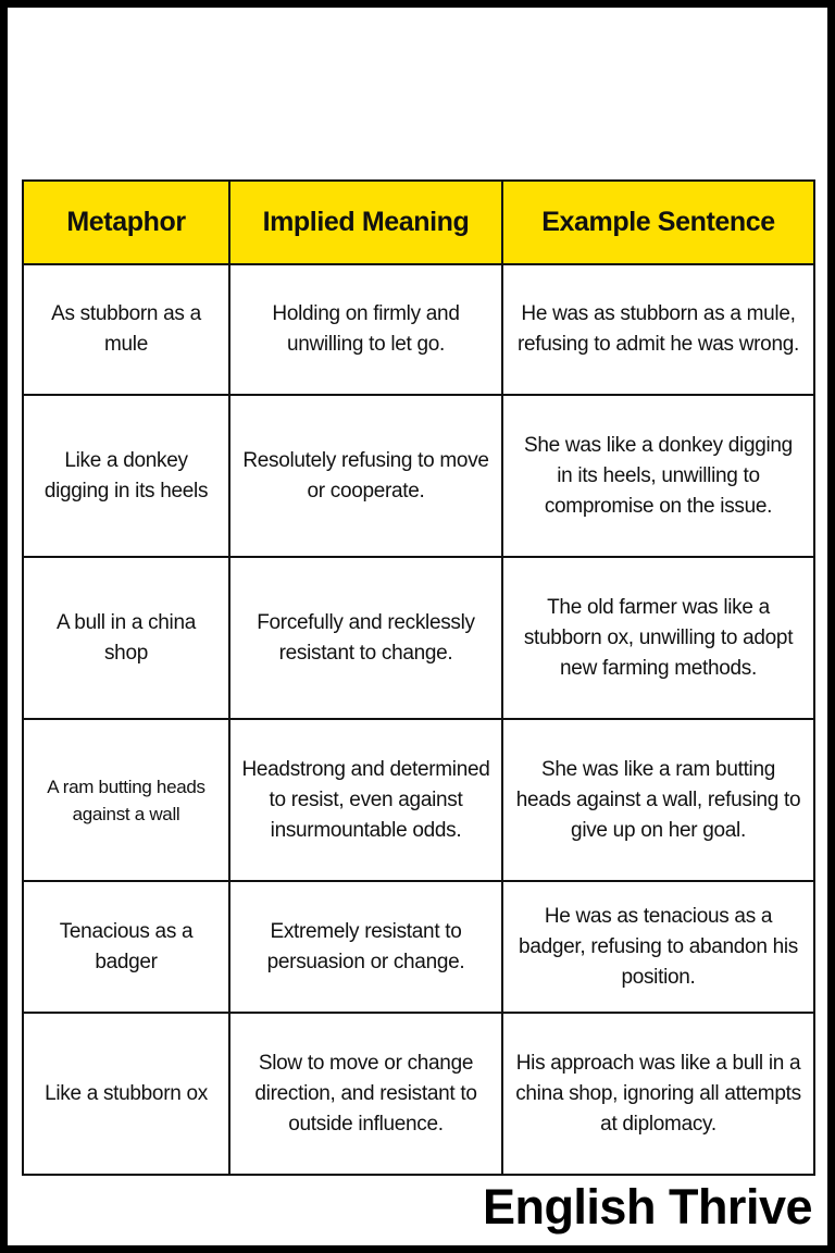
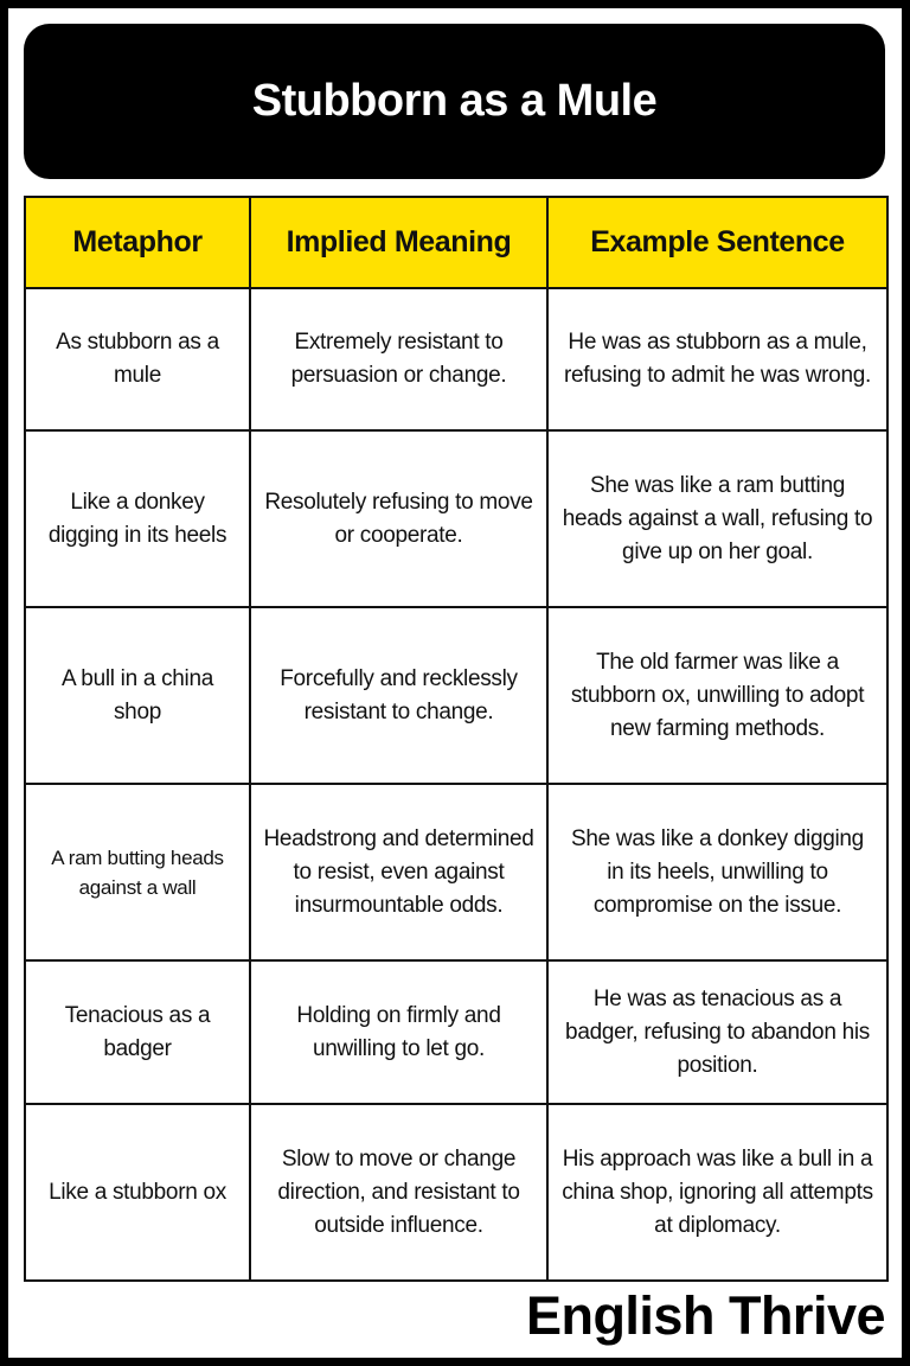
+ Stubborn as a Mule
  Metaphor	Implied Meaning	Example Sentence
- As stubborn as a mule	Holding on firmly and unwilling to let go.	He was as stubborn as a mule, refusing to admit he was wrong.
+ As stubborn as a mule	Extremely resistant to persuasion or change.	He was as stubborn as a mule, refusing to admit he was wrong.
- Like a donkey digging in its heels	Resolutely refusing to move or cooperate.	She was like a donkey digging in its heels, unwilling to compromise on the issue.
+ Like a donkey digging in its heels	Resolutely refusing to move or cooperate.	She was like a ram butting heads against a wall, refusing to give up on her goal.
  A bull in a china shop	Forcefully and recklessly resistant to change.	The old farmer was like a stubborn ox, unwilling to adopt new farming methods.
- A ram butting heads against a wall	Headstrong and determined to resist, even against insurmountable odds.	She was like a ram butting heads against a wall, refusing to give up on her goal.
+ A ram butting heads against a wall	Headstrong and determined to resist, even against insurmountable odds.	She was like a donkey digging in its heels, unwilling to compromise on the issue.
- Tenacious as a badger	Extremely resistant to persuasion or change.	He was as tenacious as a badger, refusing to abandon his position.
+ Tenacious as a badger	Holding on firmly and unwilling to let go.	He was as tenacious as a badger, refusing to abandon his position.
  Like a stubborn ox	Slow to move or change direction, and resistant to outside influence.	His approach was like a bull in a china shop, ignoring all attempts at diplomacy.
  English Thrive
